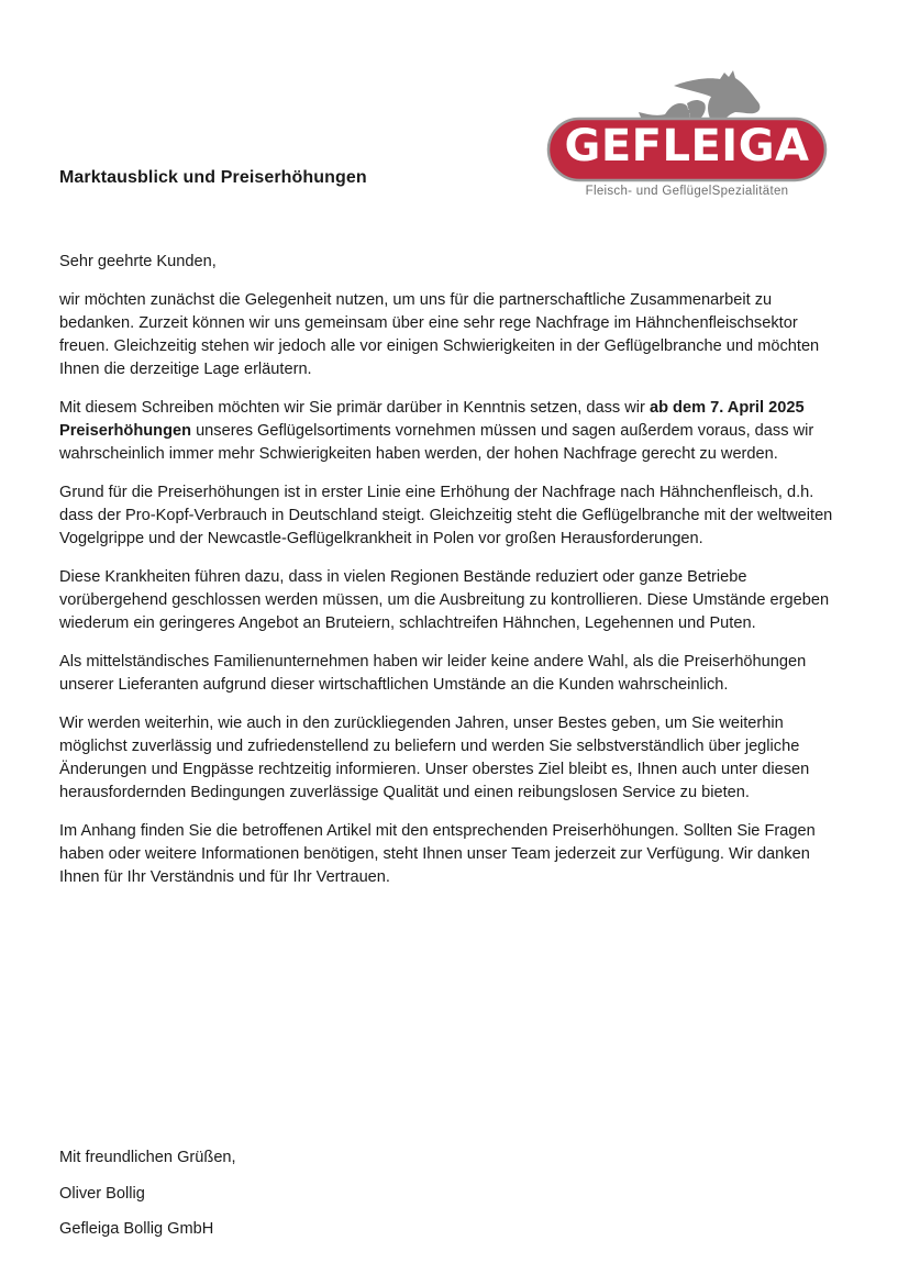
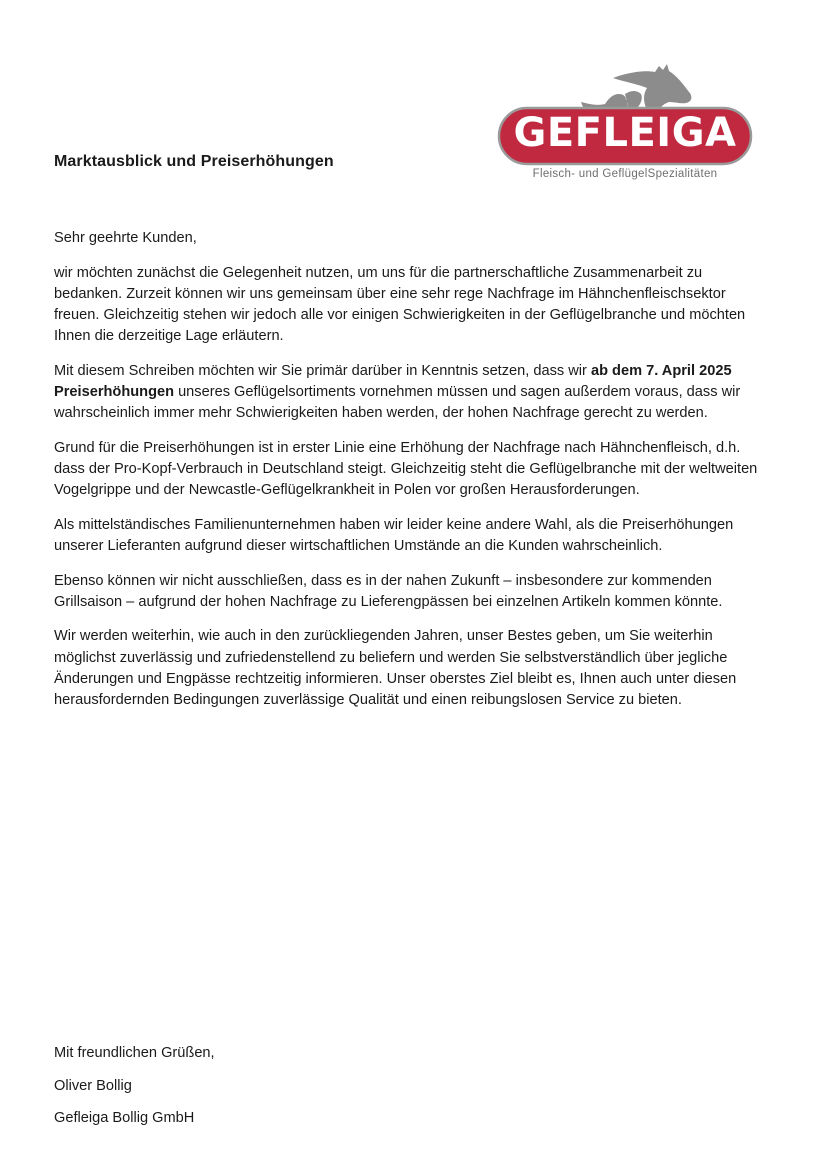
  GEFLEIGA
  Fleisch- und GeflügelSpezialitäten
  Marktausblick und Preiserhöhungen
  Sehr geehrte Kunden,
  wir möchten zunächst die Gelegenheit nutzen, um uns für die partnerschaftliche Zusammenarbeit zu bedanken. Zurzeit können wir uns gemeinsam über eine sehr rege Nachfrage im Hähnchenfleischsektor freuen. Gleichzeitig stehen wir jedoch alle vor einigen Schwierigkeiten in der Geflügelbranche und möchten Ihnen die derzeitige Lage erläutern.
  Mit diesem Schreiben möchten wir Sie primär darüber in Kenntnis setzen, dass wir ab dem 7. April 2025 Preiserhöhungen unseres Geflügelsortiments vornehmen müssen und sagen außerdem voraus, dass wir wahrscheinlich immer mehr Schwierigkeiten haben werden, der hohen Nachfrage gerecht zu werden.
  Grund für die Preiserhöhungen ist in erster Linie eine Erhöhung der Nachfrage nach Hähnchenfleisch, d.h. dass der Pro-Kopf-Verbrauch in Deutschland steigt. Gleichzeitig steht die Geflügelbranche mit der weltweiten Vogelgrippe und der Newcastle-Geflügelkrankheit in Polen vor großen Herausforderungen.
- Diese Krankheiten führen dazu, dass in vielen Regionen Bestände reduziert oder ganze Betriebe vorübergehend geschlossen werden müssen, um die Ausbreitung zu kontrollieren. Diese Umstände ergeben wiederum ein geringeres Angebot an Bruteiern, schlachtreifen Hähnchen, Legehennen und Puten.
  Als mittelständisches Familienunternehmen haben wir leider keine andere Wahl, als die Preiserhöhungen unserer Lieferanten aufgrund dieser wirtschaftlichen Umstände an die Kunden wahrscheinlich.
+ Ebenso können wir nicht ausschließen, dass es in der nahen Zukunft – insbesondere zur kommenden Grillsaison – aufgrund der hohen Nachfrage zu Lieferengpässen bei einzelnen Artikeln kommen könnte.
  Wir werden weiterhin, wie auch in den zurückliegenden Jahren, unser Bestes geben, um Sie weiterhin möglichst zuverlässig und zufriedenstellend zu beliefern und werden Sie selbstverständlich über jegliche Änderungen und Engpässe rechtzeitig informieren. Unser oberstes Ziel bleibt es, Ihnen auch unter diesen herausfordernden Bedingungen zuverlässige Qualität und einen reibungslosen Service zu bieten.
- Im Anhang finden Sie die betroffenen Artikel mit den entsprechenden Preiserhöhungen. Sollten Sie Fragen haben oder weitere Informationen benötigen, steht Ihnen unser Team jederzeit zur Verfügung. Wir danken Ihnen für Ihr Verständnis und für Ihr Vertrauen.
  Mit freundlichen Grüßen,
  Oliver Bollig
  Gefleiga Bollig GmbH
